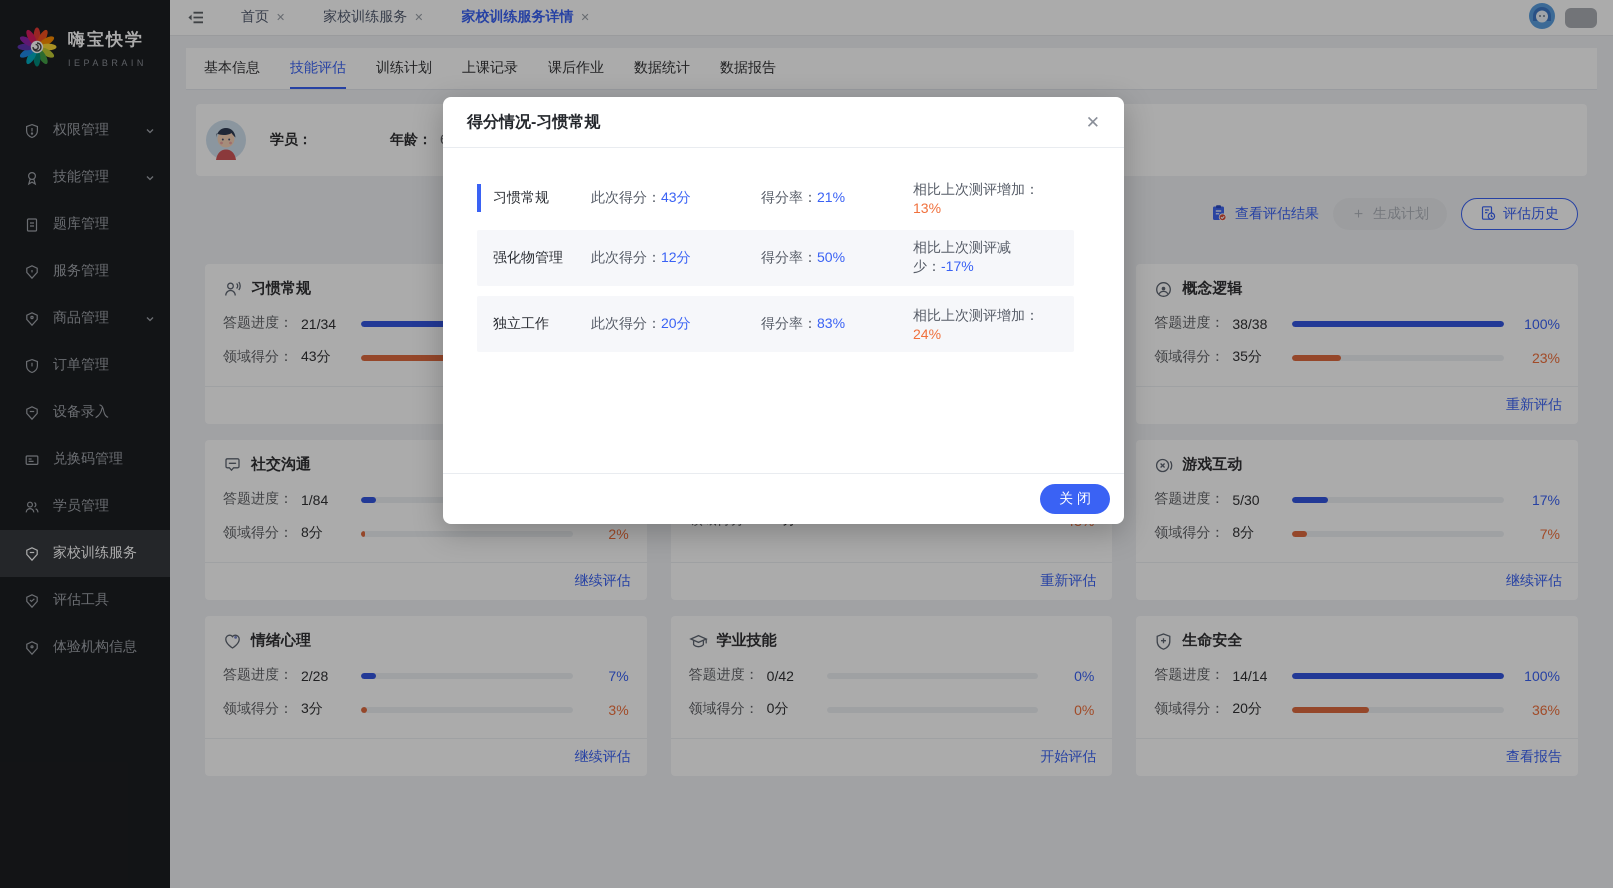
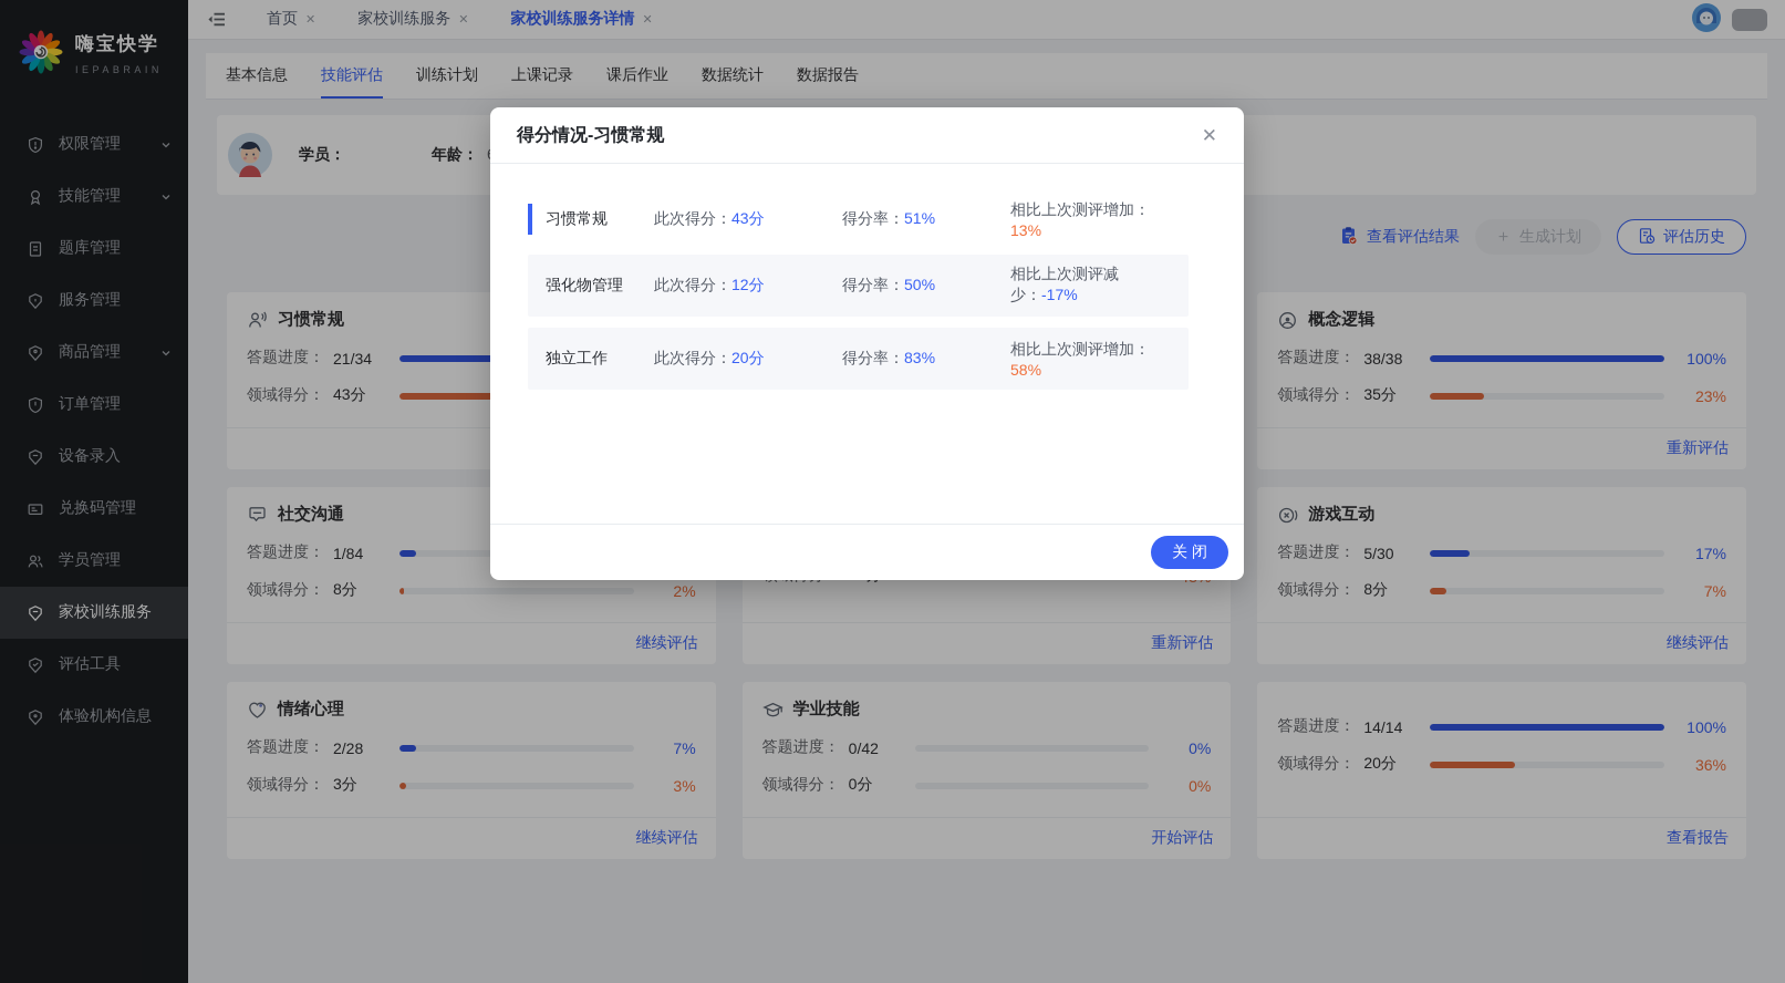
  嗨宝快学
  IEPABRAIN
  权限管理
  技能管理
  题库管理
  服务管理
  商品管理
  订单管理
  设备录入
  兑换码管理
  学员管理
  家校训练服务
  评估工具
  体验机构信息
  首页
  ✕
  家校训练服务
  ✕
  家校训练服务详情
  ✕
  基本信息
  技能评估
  训练计划
  上课记录
  课后作业
  数据统计
  数据报告
  学员：
  年龄：
  查看评估结果
  ＋
  生成计划
  评估历史
  习惯常规
  答题进度：
  21/34
  领域得分：
  43分
  概念逻辑
  答题进度：
  38/38
  100%
  领域得分：
  35分
  23%
  重新评估
  社交沟通
  答题进度：
  1/84
  领域得分：
  8分
  2%
  继续评估
  重新评估
  游戏互动
  答题进度：
  5/30
  17%
  领域得分：
  8分
  7%
  继续评估
  情绪心理
  答题进度：
  2/28
  7%
  领域得分：
  3分
  3%
  继续评估
  学业技能
  答题进度：
  0/42
  0%
  领域得分：
  0分
  0%
  开始评估
- 生命安全
  答题进度：
  14/14
  100%
  领域得分：
  20分
  36%
  查看报告
  得分情况-习惯常规
  ✕
  习惯常规
  此次得分：43分
- 得分率：21%
+ 得分率：51%
  相比上次测评增加：13%
  强化物管理
  此次得分：12分
  得分率：50%
  相比上次测评减少：-17%
  独立工作
  此次得分：20分
  得分率：83%
- 相比上次测评增加：24%
+ 相比上次测评增加：58%
  关 闭
